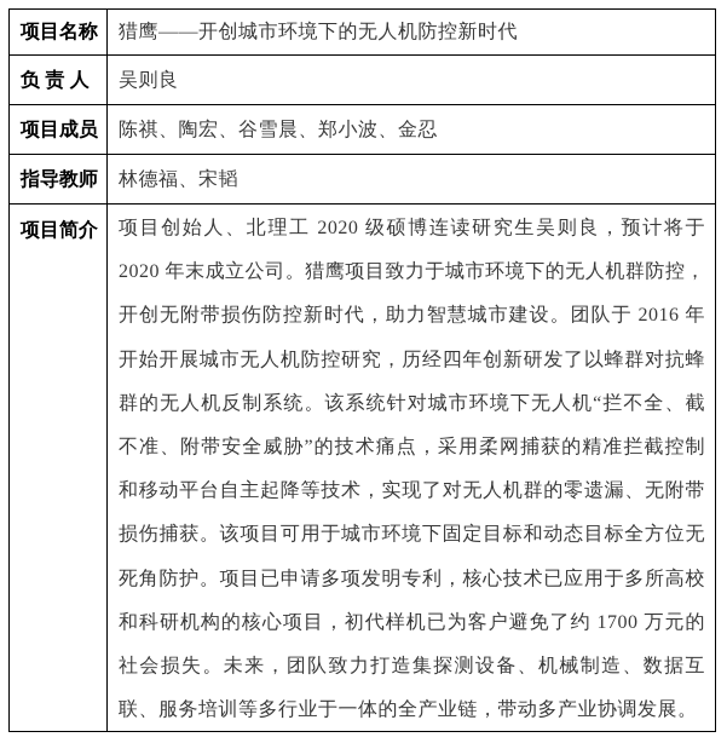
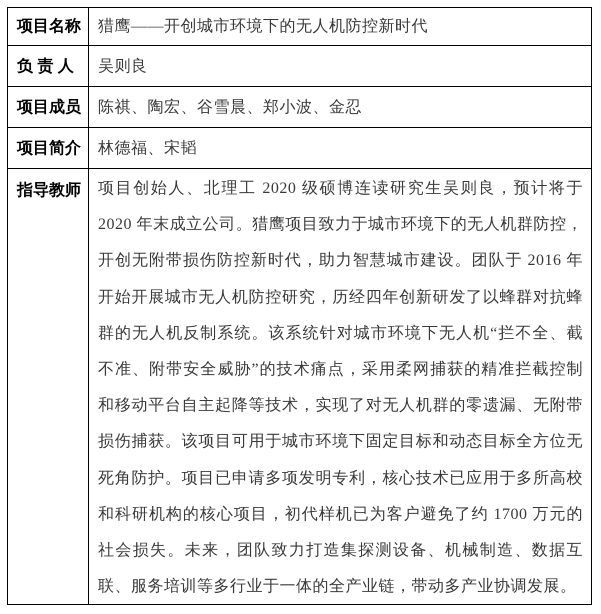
  项目名称
  猎鹰——开创城市环境下的无人机防控新时代
  负 责 人
  吴则良
  项目成员
  陈祺、陶宏、谷雪晨、郑小波、金忍
- 指导教师
+ 项目简介
  林德福、宋韬
- 项目简介
+ 指导教师
  项目创始人、北理工 2020 级硕博连读研究生吴则良，预计将于 2020 年末成立公司。猎鹰项目致力于城市环境下的无人机群防控，开创无附带损伤防控新时代，助力智慧城市建设。团队于 2016 年开始开展城市无人机防控研究，历经四年创新研发了以蜂群对抗蜂群的无人机反制系统。该系统针对城市环境下无人机“拦不全、截不准、附带安全威胁”的技术痛点，采用柔网捕获的精准拦截控制和移动平台自主起降等技术，实现了对无人机群的零遗漏、无附带损伤捕获。该项目可用于城市环境下固定目标和动态目标全方位无死角防护。项目已申请多项发明专利，核心技术已应用于多所高校和科研机构的核心项目，初代样机已为客户避免了约 1700 万元的社会损失。未来，团队致力打造集探测设备、机械制造、数据互联、服务培训等多行业于一体的全产业链，带动多产业协调发展。
